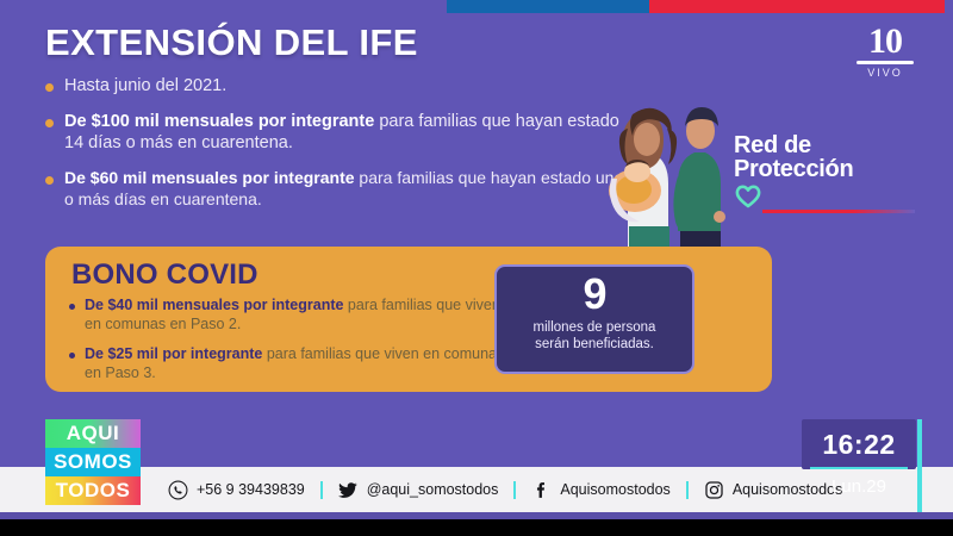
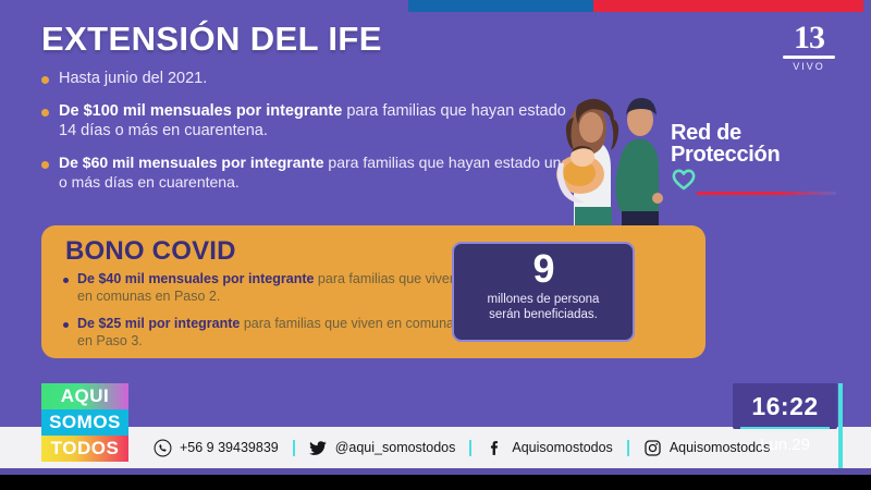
  EXTENSIÓN DEL IFE
  Hasta junio del 2021.
  De $100 mil mensuales por integrante para familias que hayan estado 14 días o más en cuarentena.
  De $60 mil mensuales por integrante para familias que hayan estado un o más días en cuarentena.
- 10
+ 13
  VIVO
  Red de
  Protección
  BONO COVID
  De $40 mil mensuales por integrante para familias que vive en comunas en Paso 2.
  De $25 mil por integrante para familias que viven en comuna en Paso 3.
  9
  millones de persona
  serán beneficiadas.
  AQUI
  SOMOS
  TODOS
  +56 9 39439839
  @aqui_somostodos
  Aquisomostodos
  Aquisomostodos
  16:22
  Lun.29
